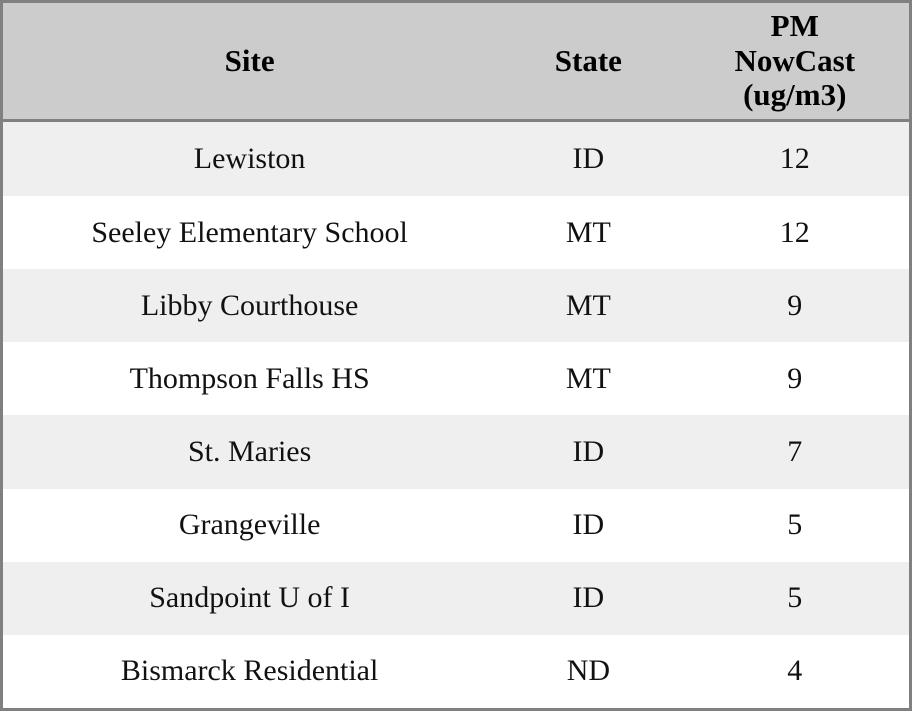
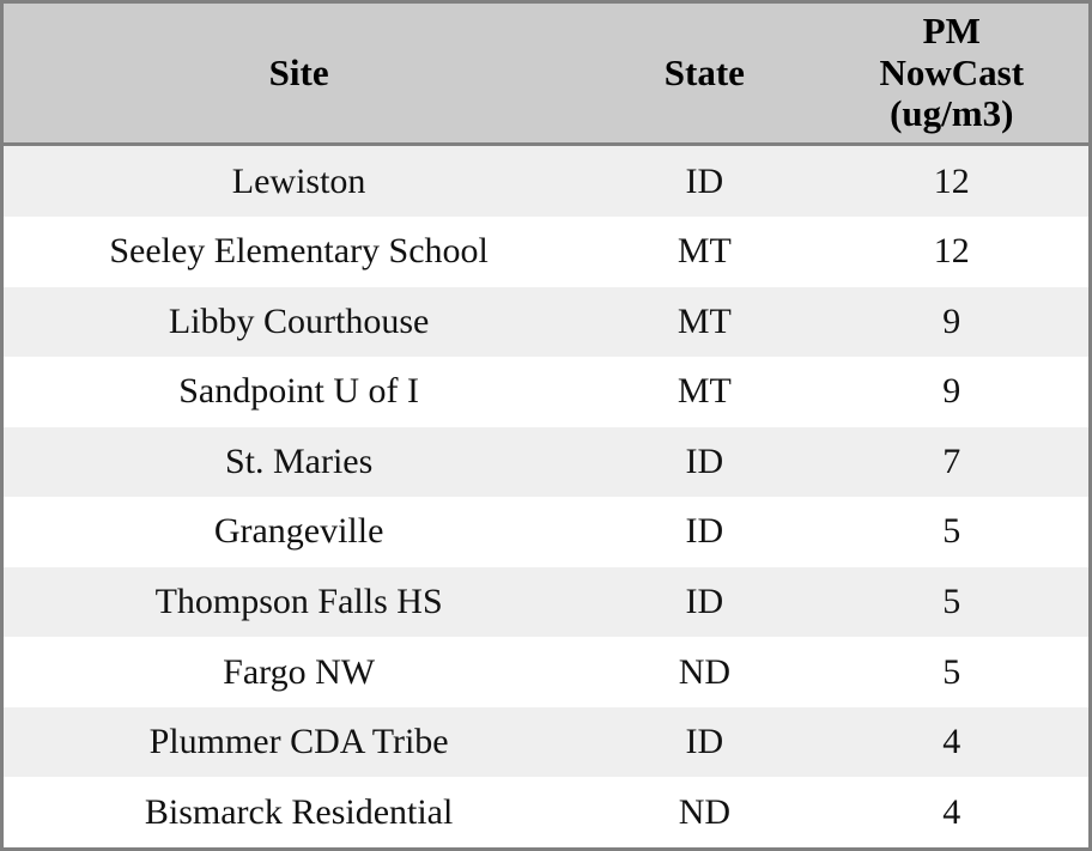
  Site	State	PM NowCast (ug/m3)
  Lewiston	ID	12
  Seeley Elementary School	MT	12
  Libby Courthouse	MT	9
- Thompson Falls HS	MT	9
+ Sandpoint U of I	MT	9
  St. Maries	ID	7
  Grangeville	ID	5
- Sandpoint U of I	ID	5
+ Thompson Falls HS	ID	5
+ Fargo NW	ND	5
+ Plummer CDA Tribe	ID	4
  Bismarck Residential	ND	4
